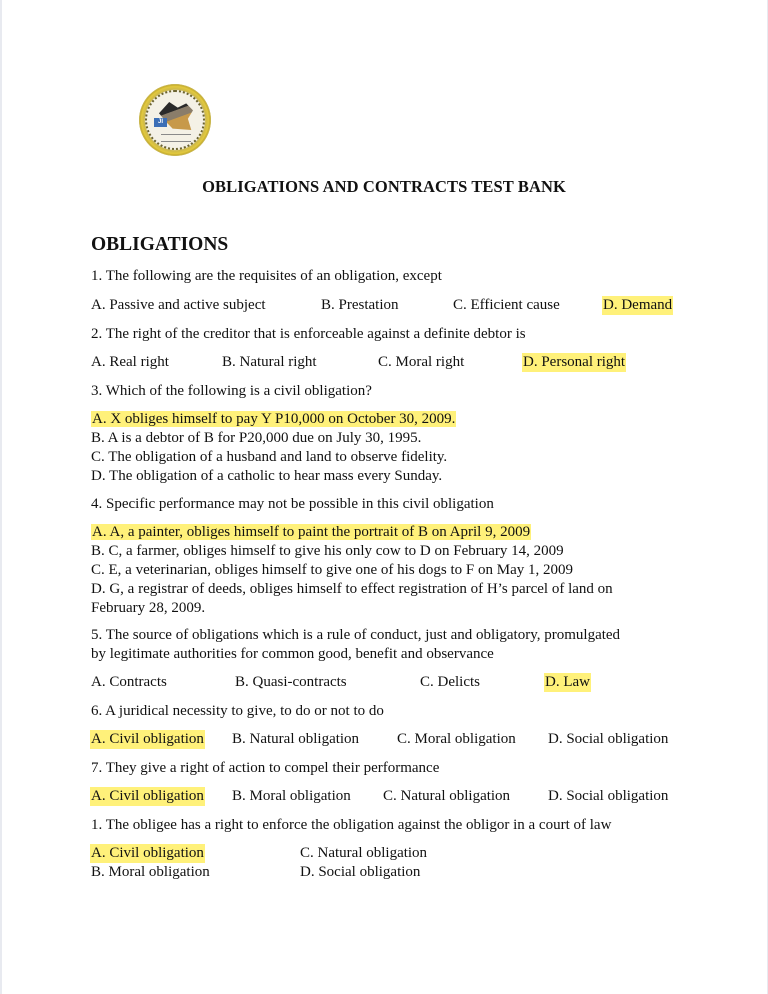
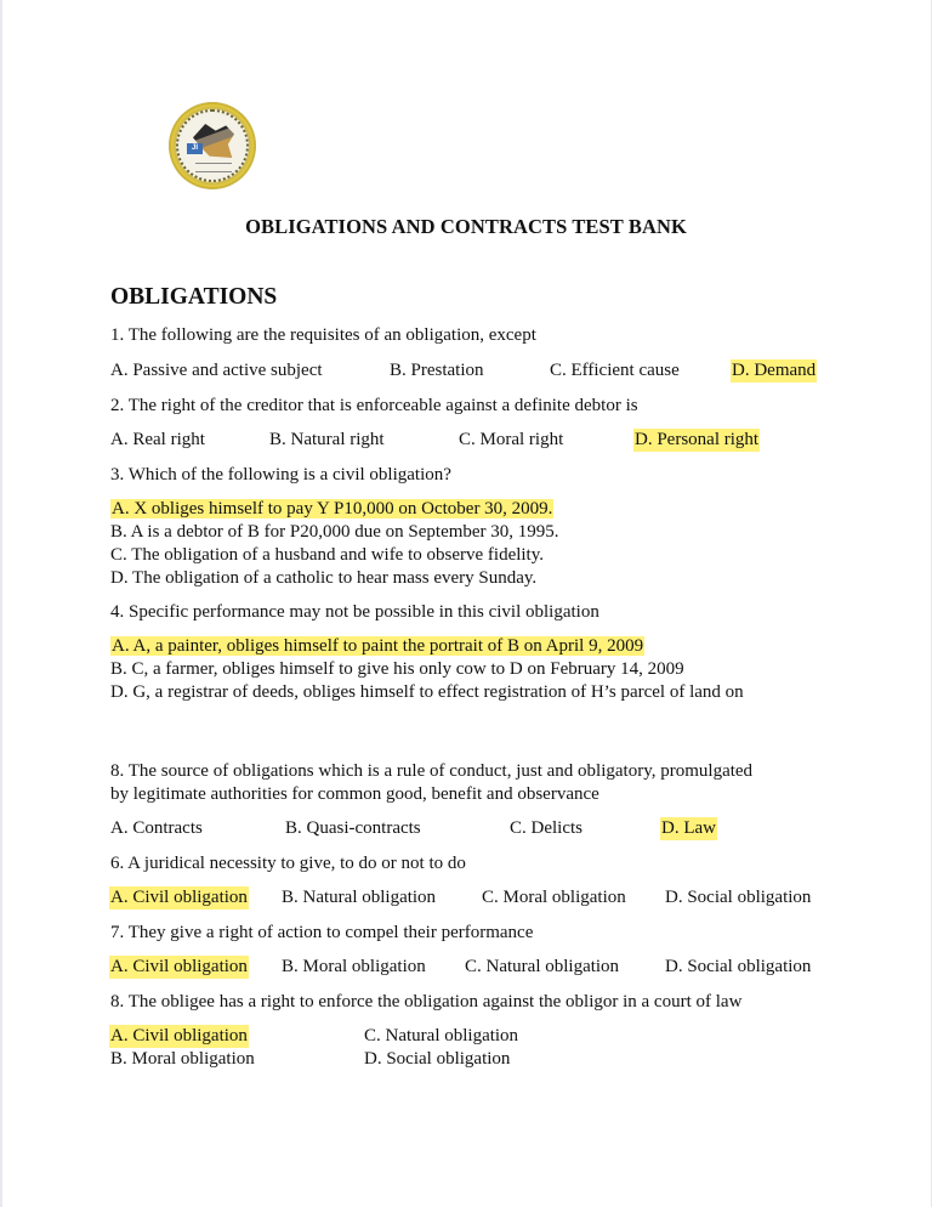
  OBLIGATIONS AND CONTRACTS TEST BANK
  OBLIGATIONS
  1. The following are the requisites of an obligation, except
  A. Passive and active subject
  B. Prestation
  C. Efficient cause
  D. Demand
  2. The right of the creditor that is enforceable against a definite debtor is
  A. Real right
  B. Natural right
  C. Moral right
  D. Personal right
  3. Which of the following is a civil obligation?
  A. X obliges himself to pay Y P10,000 on October 30, 2009.
- B. A is a debtor of B for P20,000 due on July 30, 1995.
+ B. A is a debtor of B for P20,000 due on September 30, 1995.
- C. The obligation of a husband and land to observe fidelity.
+ C. The obligation of a husband and wife to observe fidelity.
  D. The obligation of a catholic to hear mass every Sunday.
  4. Specific performance may not be possible in this civil obligation
  A. A, a painter, obliges himself to paint the portrait of B on April 9, 2009
  B. C, a farmer, obliges himself to give his only cow to D on February 14, 2009
- C. E, a veterinarian, obliges himself to give one of his dogs to F on May 1, 2009
  D. G, a registrar of deeds, obliges himself to effect registration of H’s parcel of land on
- February 28, 2009.
- 5. The source of obligations which is a rule of conduct, just and obligatory, promulgated
+ 8. The source of obligations which is a rule of conduct, just and obligatory, promulgated
  by legitimate authorities for common good, benefit and observance
  A. Contracts
  B. Quasi-contracts
  C. Delicts
  D. Law
  6. A juridical necessity to give, to do or not to do
  A. Civil obligation
  B. Natural obligation
  C. Moral obligation
  D. Social obligation
  7. They give a right of action to compel their performance
  A. Civil obligation
  B. Moral obligation
  C. Natural obligation
  D. Social obligation
- 1. The obligee has a right to enforce the obligation against the obligor in a court of law
+ 8. The obligee has a right to enforce the obligation against the obligor in a court of law
  A. Civil obligation
  B. Moral obligation
  C. Natural obligation
  D. Social obligation
